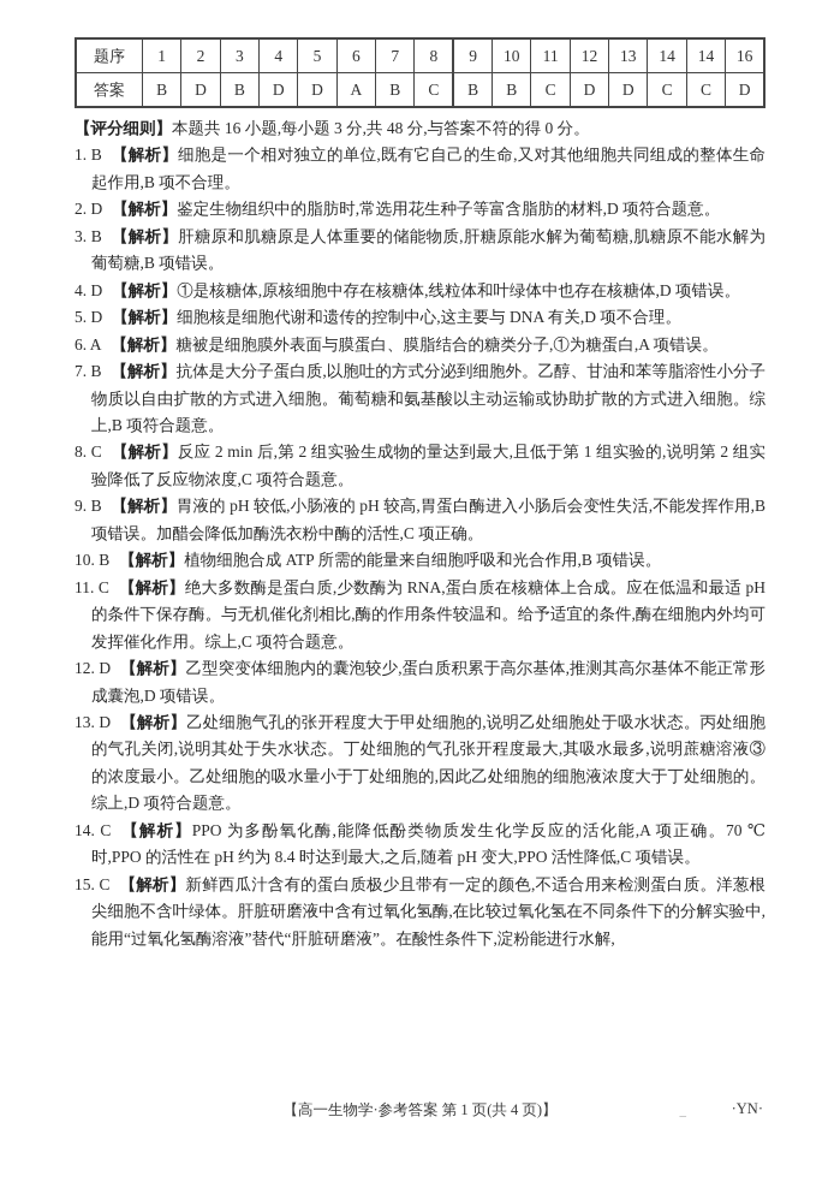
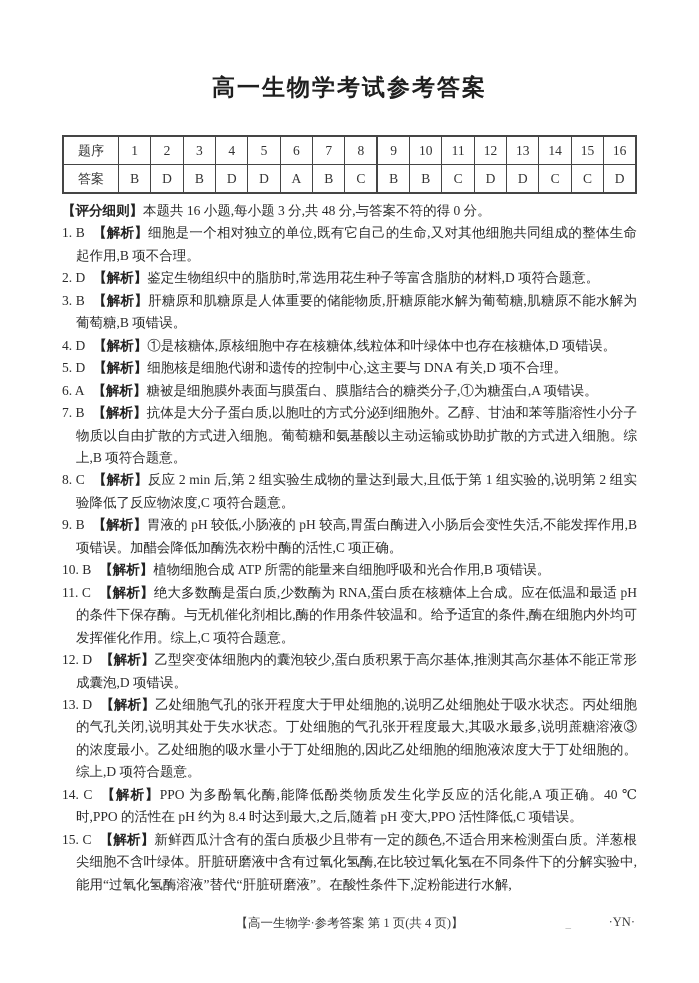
+ 高一生物学考试参考答案
- 题序	1	2	3	4	5	6	7	8	9	10	11	12	13	14	14	16
+ 题序	1	2	3	4	5	6	7	8	9	10	11	12	13	14	15	16
  答案	B	D	B	D	D	A	B	C	B	B	C	D	D	C	C	D
  【评分细则】本题共 16 小题,每小题 3 分,共 48 分,与答案不符的得 0 分。
  1. B 【解析】细胞是一个相对独立的单位,既有它自己的生命,又对其他细胞共同组成的整体生命起作用,B 项不合理。
  2. D 【解析】鉴定生物组织中的脂肪时,常选用花生种子等富含脂肪的材料,D 项符合题意。
  3. B 【解析】肝糖原和肌糖原是人体重要的储能物质,肝糖原能水解为葡萄糖,肌糖原不能水解为葡萄糖,B 项错误。
  4. D 【解析】①是核糖体,原核细胞中存在核糖体,线粒体和叶绿体中也存在核糖体,D 项错误。
  5. D 【解析】细胞核是细胞代谢和遗传的控制中心,这主要与 DNA 有关,D 项不合理。
  6. A 【解析】糖被是细胞膜外表面与膜蛋白、膜脂结合的糖类分子,①为糖蛋白,A 项错误。
  7. B 【解析】抗体是大分子蛋白质,以胞吐的方式分泌到细胞外。乙醇、甘油和苯等脂溶性小分子物质以自由扩散的方式进入细胞。葡萄糖和氨基酸以主动运输或协助扩散的方式进入细胞。综上,B 项符合题意。
  8. C 【解析】反应 2 min 后,第 2 组实验生成物的量达到最大,且低于第 1 组实验的,说明第 2 组实验降低了反应物浓度,C 项符合题意。
  9. B 【解析】胃液的 pH 较低,小肠液的 pH 较高,胃蛋白酶进入小肠后会变性失活,不能发挥作用,B 项错误。加醋会降低加酶洗衣粉中酶的活性,C 项正确。
  10. B 【解析】植物细胞合成 ATP 所需的能量来自细胞呼吸和光合作用,B 项错误。
  11. C 【解析】绝大多数酶是蛋白质,少数酶为 RNA,蛋白质在核糖体上合成。应在低温和最适 pH 的条件下保存酶。与无机催化剂相比,酶的作用条件较温和。给予适宜的条件,酶在细胞内外均可发挥催化作用。综上,C 项符合题意。
  12. D 【解析】乙型突变体细胞内的囊泡较少,蛋白质积累于高尔基体,推测其高尔基体不能正常形成囊泡,D 项错误。
  13. D 【解析】乙处细胞气孔的张开程度大于甲处细胞的,说明乙处细胞处于吸水状态。丙处细胞的气孔关闭,说明其处于失水状态。丁处细胞的气孔张开程度最大,其吸水最多,说明蔗糖溶液③的浓度最小。乙处细胞的吸水量小于丁处细胞的,因此乙处细胞的细胞液浓度大于丁处细胞的。综上,D 项符合题意。
- 14. C 【解析】PPO 为多酚氧化酶,能降低酚类物质发生化学反应的活化能,A 项正确。70 ℃时,PPO 的活性在 pH 约为 8.4 时达到最大,之后,随着 pH 变大,PPO 活性降低,C 项错误。
+ 14. C 【解析】PPO 为多酚氧化酶,能降低酚类物质发生化学反应的活化能,A 项正确。40 ℃时,PPO 的活性在 pH 约为 8.4 时达到最大,之后,随着 pH 变大,PPO 活性降低,C 项错误。
  15. C 【解析】新鲜西瓜汁含有的蛋白质极少且带有一定的颜色,不适合用来检测蛋白质。洋葱根尖细胞不含叶绿体。肝脏研磨液中含有过氧化氢酶,在比较过氧化氢在不同条件下的分解实验中,能用“过氧化氢酶溶液”替代“肝脏研磨液”。在酸性条件下,淀粉能进行水解,
  【高一生物学·参考答案 第 1 页(共 4 页)】
  _
  ·YN·
